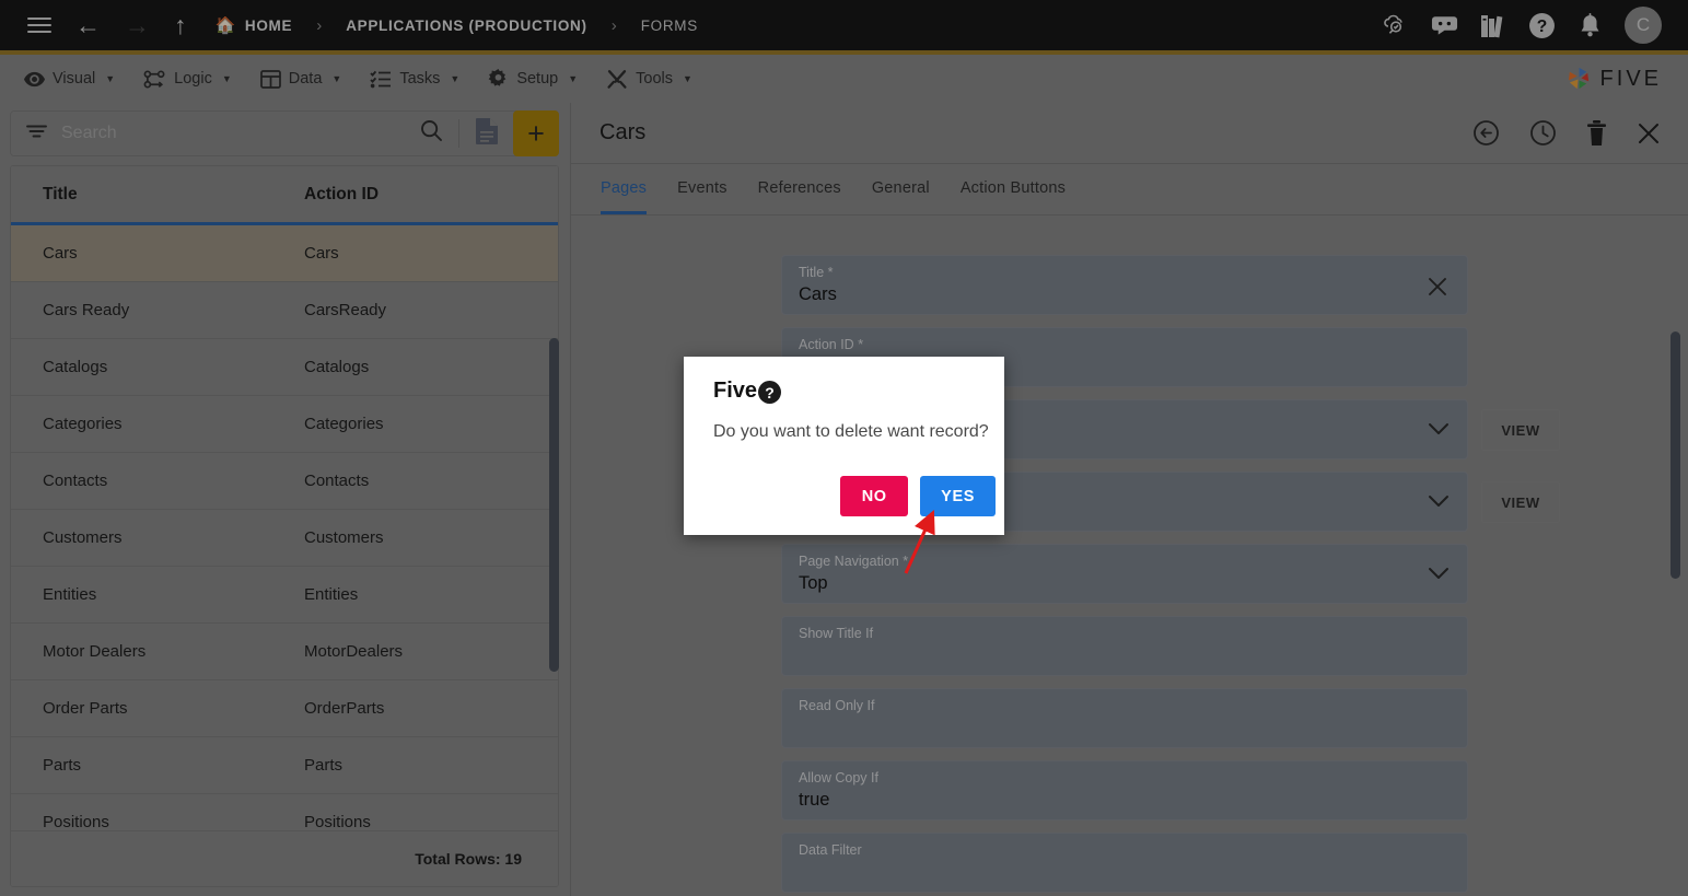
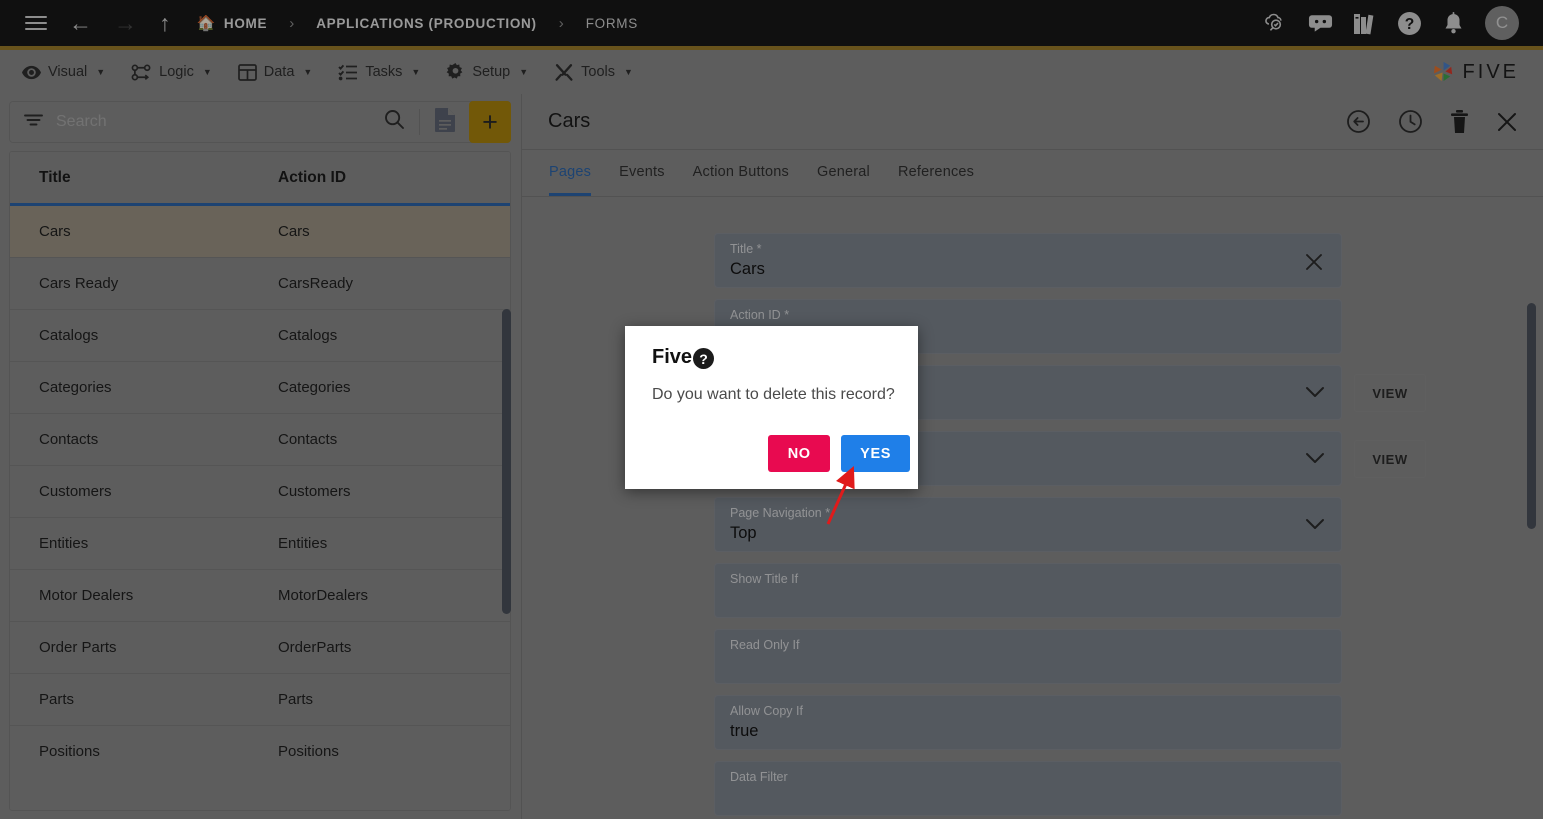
  ←
  →
  ↑
  🏠
  HOME
  ›
  APPLICATIONS (PRODUCTION)
  ›
  FORMS
  ?
  C
  Visual
  ▼
  Logic
  ▼
  Data
  ▼
  Tasks
  ▼
  Setup
  ▼
  Tools
  ▼
  FIVE
  +
  Title
  Action ID
  Cars
  Cars
  Cars Ready
  CarsReady
  Catalogs
  Catalogs
  Categories
  Categories
  Contacts
  Contacts
  Customers
  Customers
  Entities
  Entities
  Motor Dealers
  MotorDealers
  Order Parts
  OrderParts
  Parts
  Parts
  Positions
  Positions
- Total Rows: 19
  Cars
  Pages
  Events
- References
+ Action Buttons
  General
- Action Buttons
+ References
  Title *
  Cars
  Action ID *
  VIEW
  VIEW
  Page Navigation *
  Top
  Show Title If
  Read Only If
  Allow Copy If
  true
  Data Filter
  Five
  ?
- Do you want to delete want record?
+ Do you want to delete this record?
  NO
  YES
